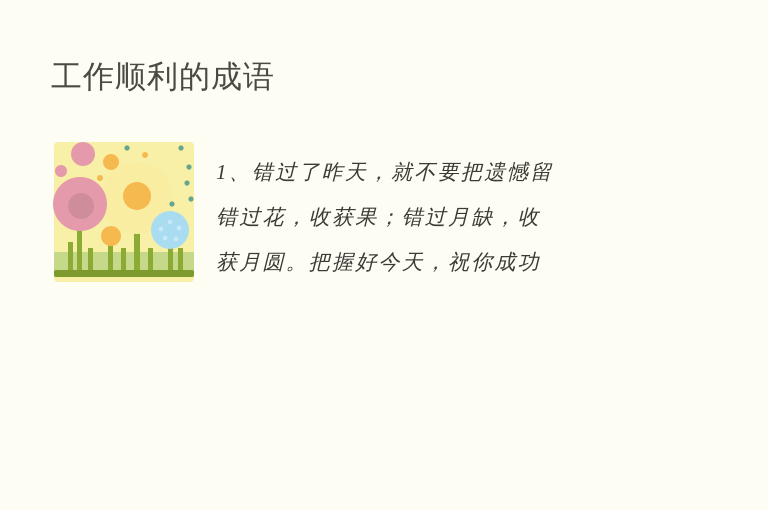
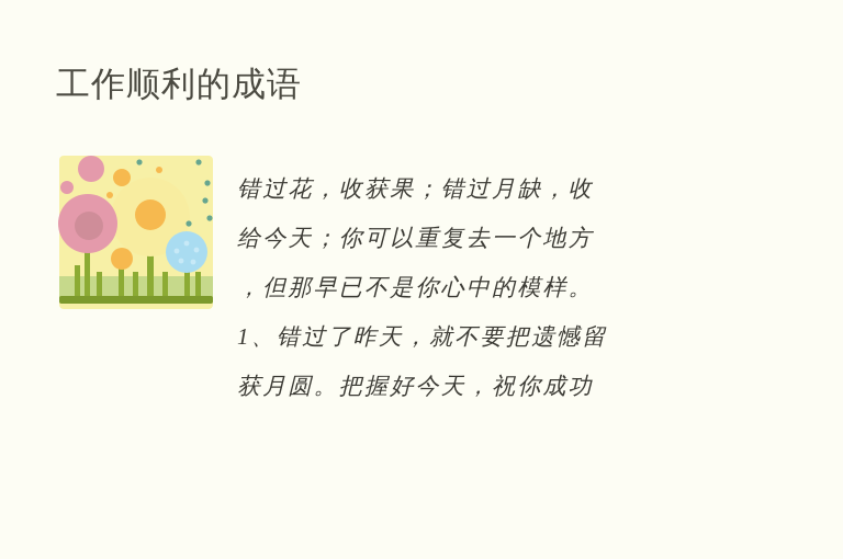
  工作顺利的成语
- 1、错过了昨天，就不要把遗憾留
+ 错过花，收获果；错过月缺，收
+ 给今天；你可以重复去一个地方
+ ，但那早已不是你心中的模样。
- 错过花，收获果；错过月缺，收
+ 1、错过了昨天，就不要把遗憾留
  获月圆。把握好今天，祝你成功
